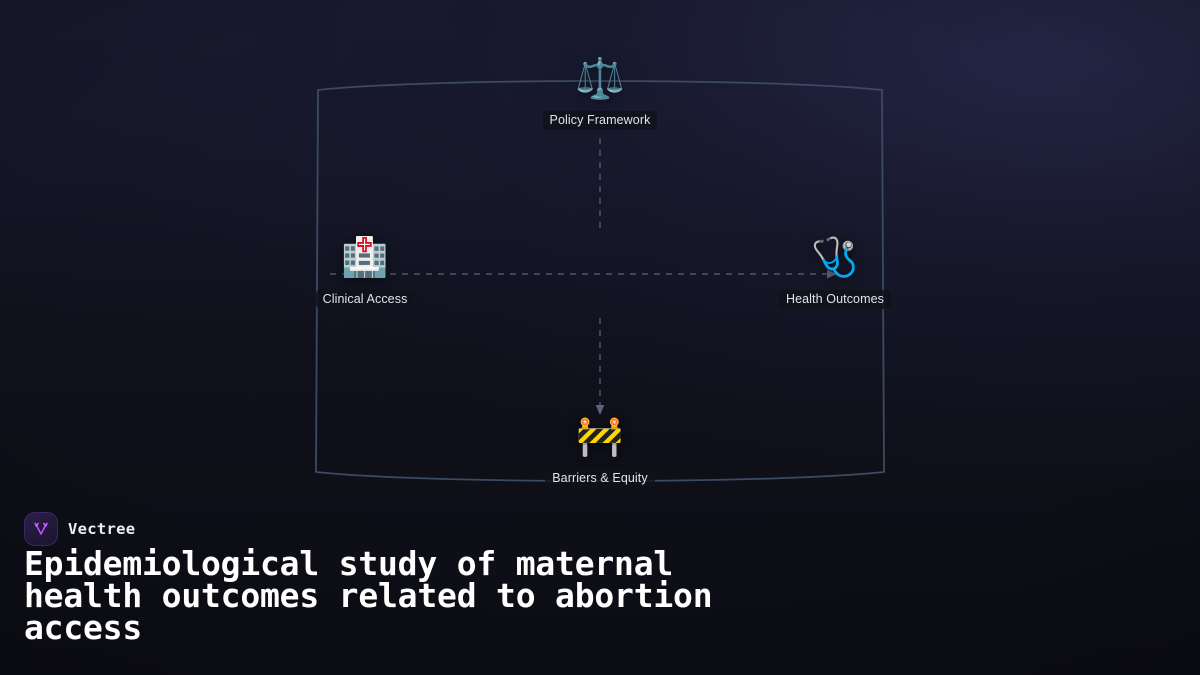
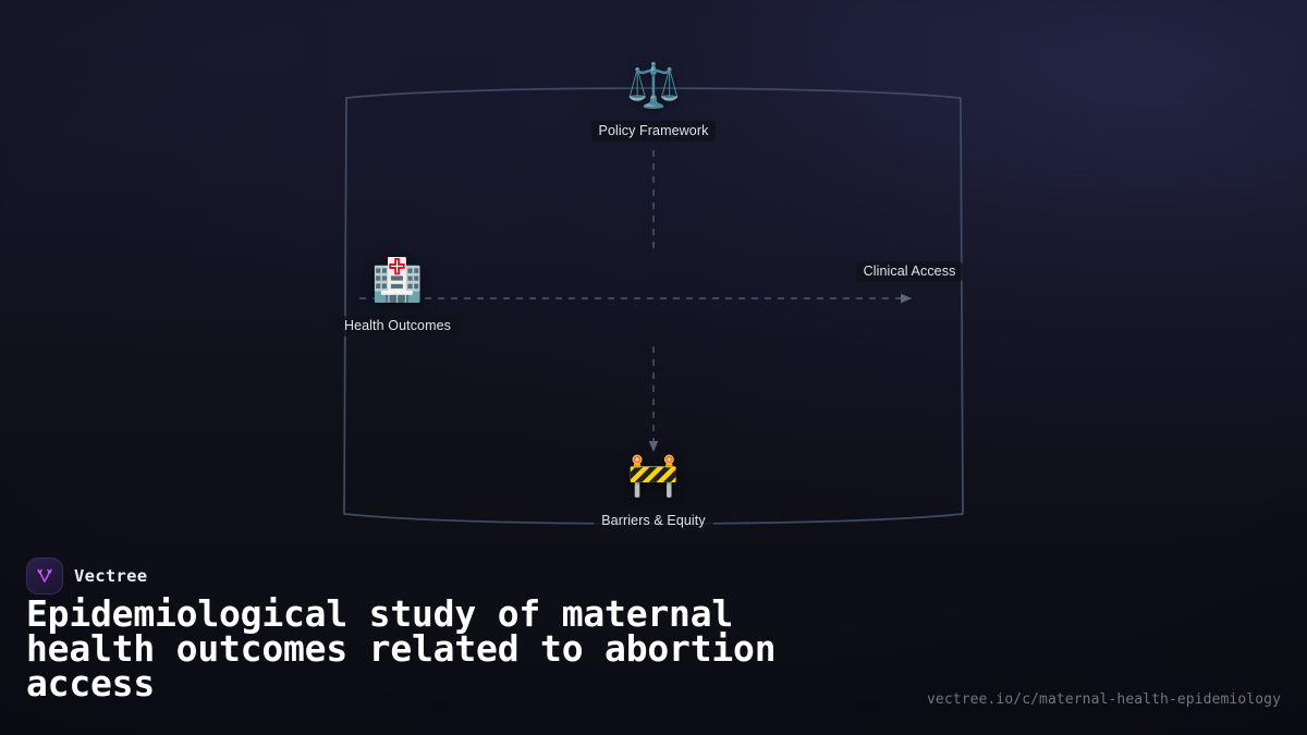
  ⚖️
  Policy Framework
  🏥
- Clinical Access
+ Health Outcomes
- 🩺
- Health Outcomes
+ Clinical Access
  🚧
  Barriers & Equity
  Vectree
  Epidemiological study of maternal
  health outcomes related to abortion
  access
+ vectree.io/c/maternal-health-epidemiology
